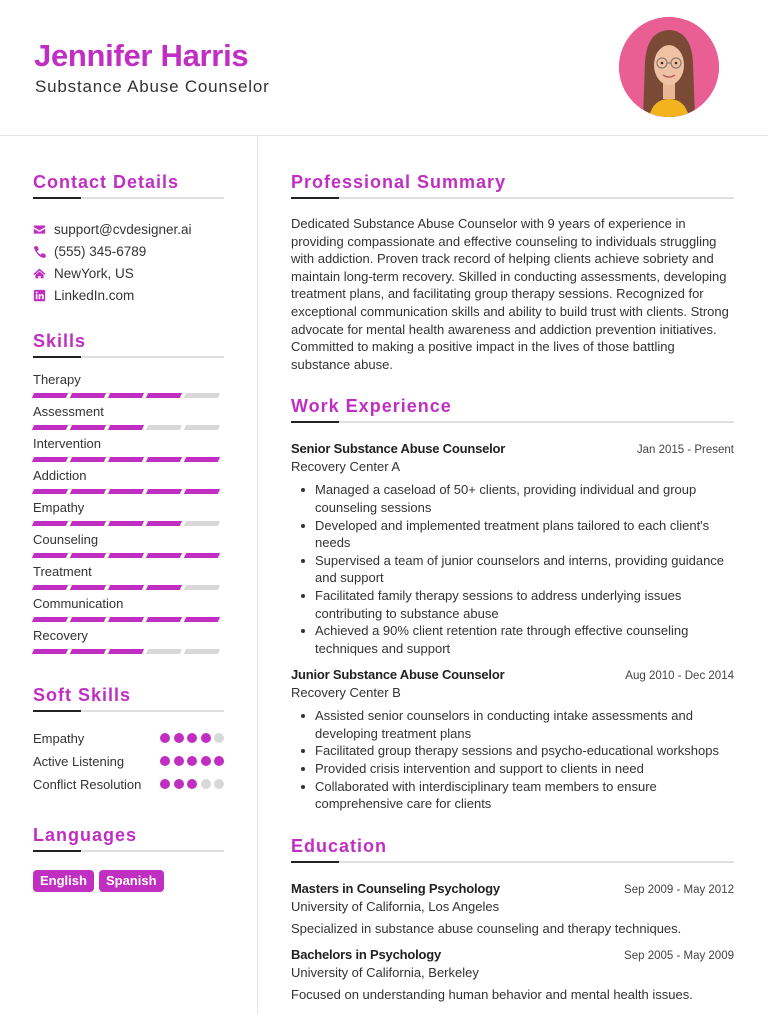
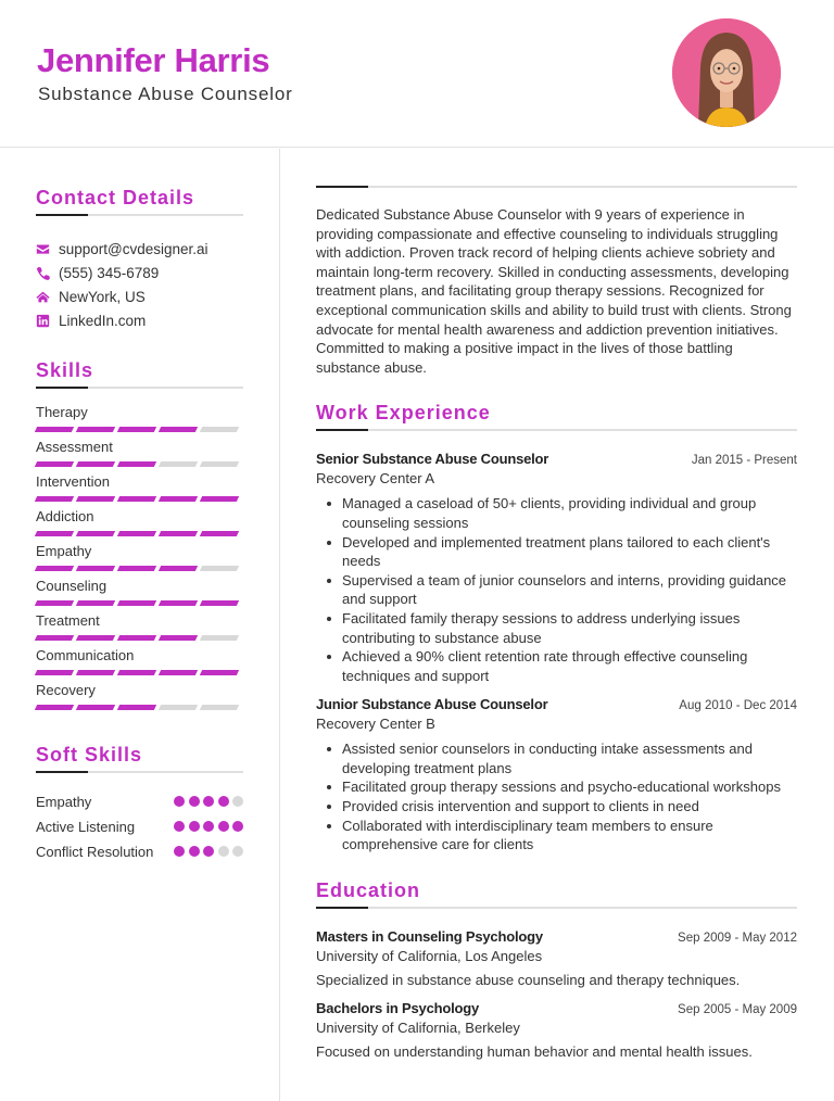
  Jennifer Harris
  Substance Abuse Counselor
  Contact Details
  support@cvdesigner.ai
  (555) 345-6789
  NewYork, US
  LinkedIn.com
  Skills
  Therapy
  Assessment
  Intervention
  Addiction
  Empathy
  Counseling
  Treatment
  Communication
  Recovery
  Soft Skills
  Empathy
  Active Listening
  Conflict Resolution
- Languages
- English
- Spanish
- Professional Summary
  Dedicated Substance Abuse Counselor with 9 years of experience in providing compassionate and effective counseling to individuals struggling with addiction. Proven track record of helping clients achieve sobriety and maintain long-term recovery. Skilled in conducting assessments, developing treatment plans, and facilitating group therapy sessions. Recognized for exceptional communication skills and ability to build trust with clients. Strong advocate for mental health awareness and addiction prevention initiatives. Committed to making a positive impact in the lives of those battling substance abuse.
  Work Experience
  Senior Substance Abuse Counselor
  Jan 2015 - Present
  Recovery Center A
  Managed a caseload of 50+ clients, providing individual and group counseling sessions
  Developed and implemented treatment plans tailored to each client's needs
  Supervised a team of junior counselors and interns, providing guidance and support
  Facilitated family therapy sessions to address underlying issues contributing to substance abuse
  Achieved a 90% client retention rate through effective counseling techniques and support
  Junior Substance Abuse Counselor
  Aug 2010 - Dec 2014
  Recovery Center B
  Assisted senior counselors in conducting intake assessments and developing treatment plans
  Facilitated group therapy sessions and psycho-educational workshops
  Provided crisis intervention and support to clients in need
  Collaborated with interdisciplinary team members to ensure comprehensive care for clients
  Education
  Masters in Counseling Psychology
  Sep 2009 - May 2012
  University of California, Los Angeles
  Specialized in substance abuse counseling and therapy techniques.
  Bachelors in Psychology
  Sep 2005 - May 2009
  University of California, Berkeley
  Focused on understanding human behavior and mental health issues.
